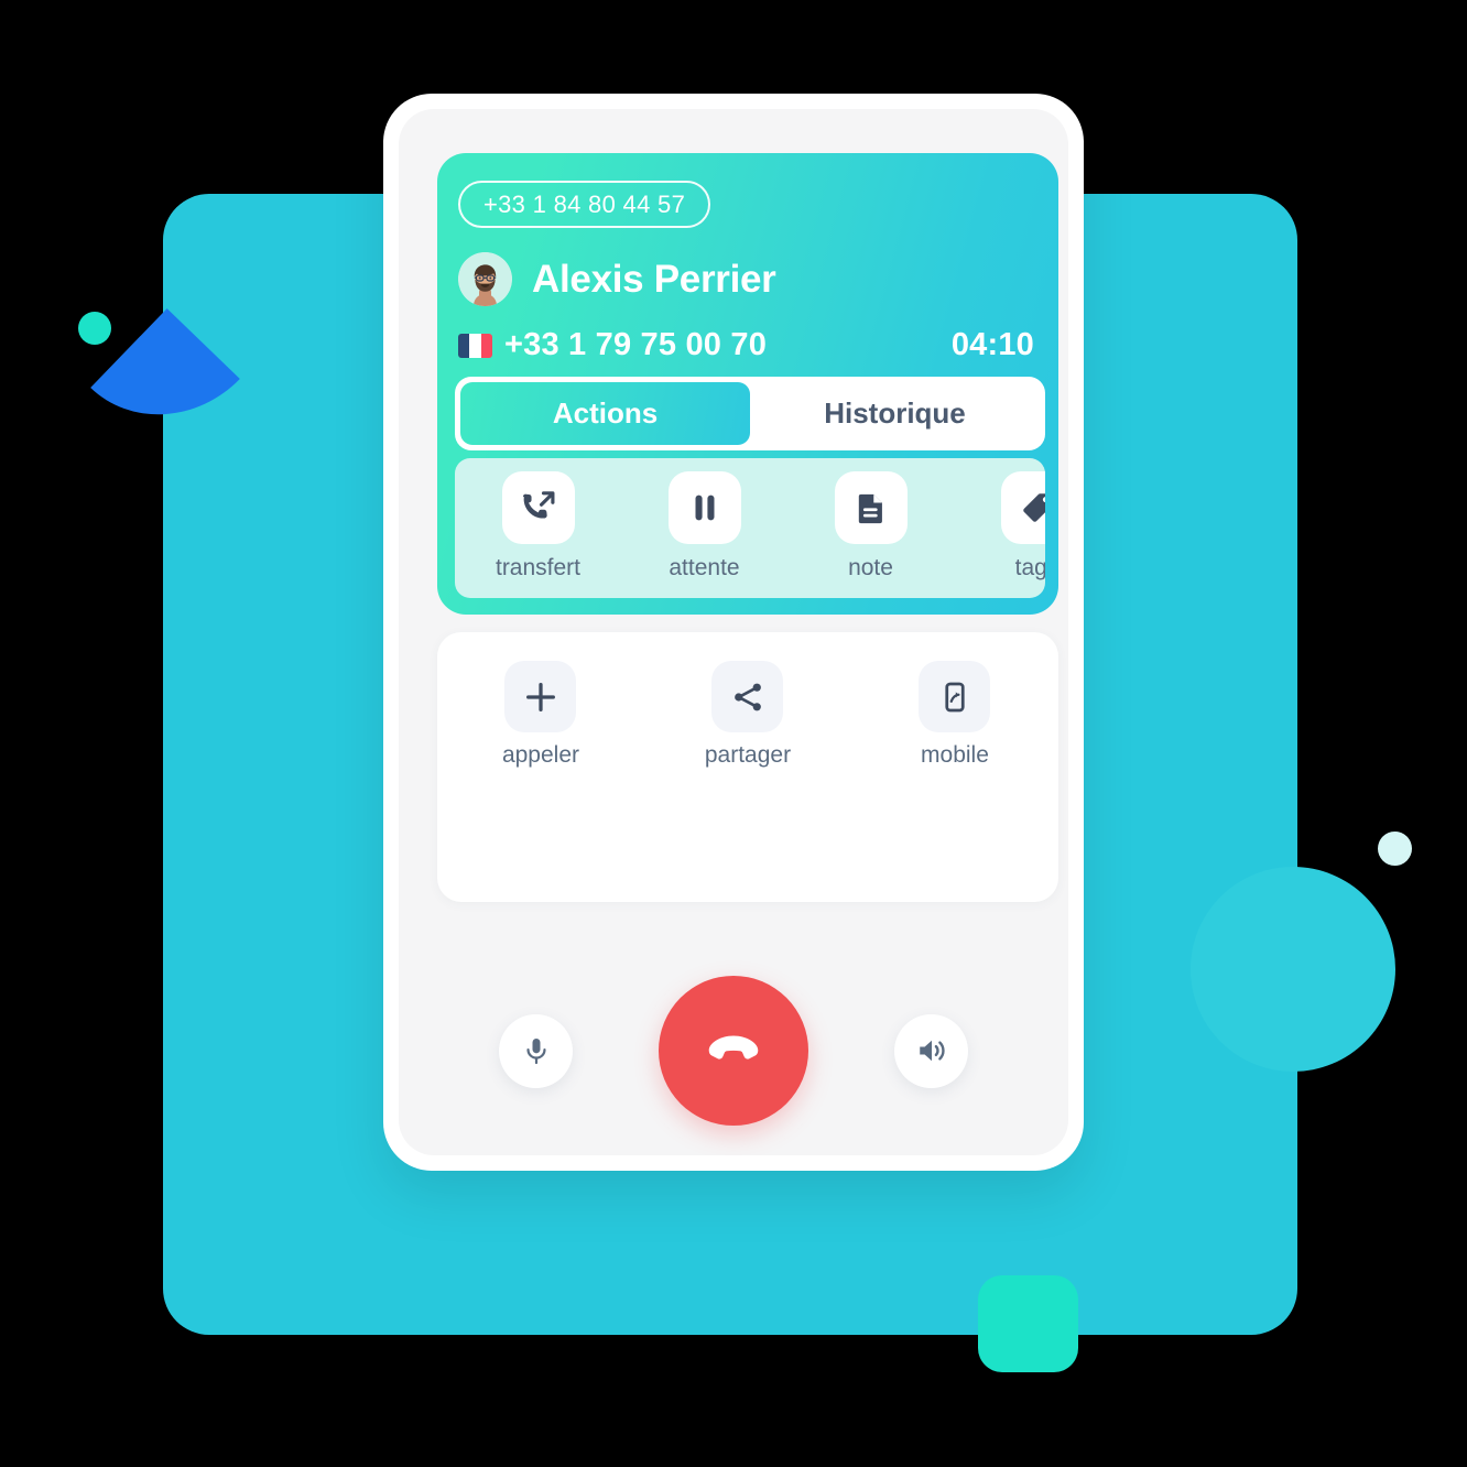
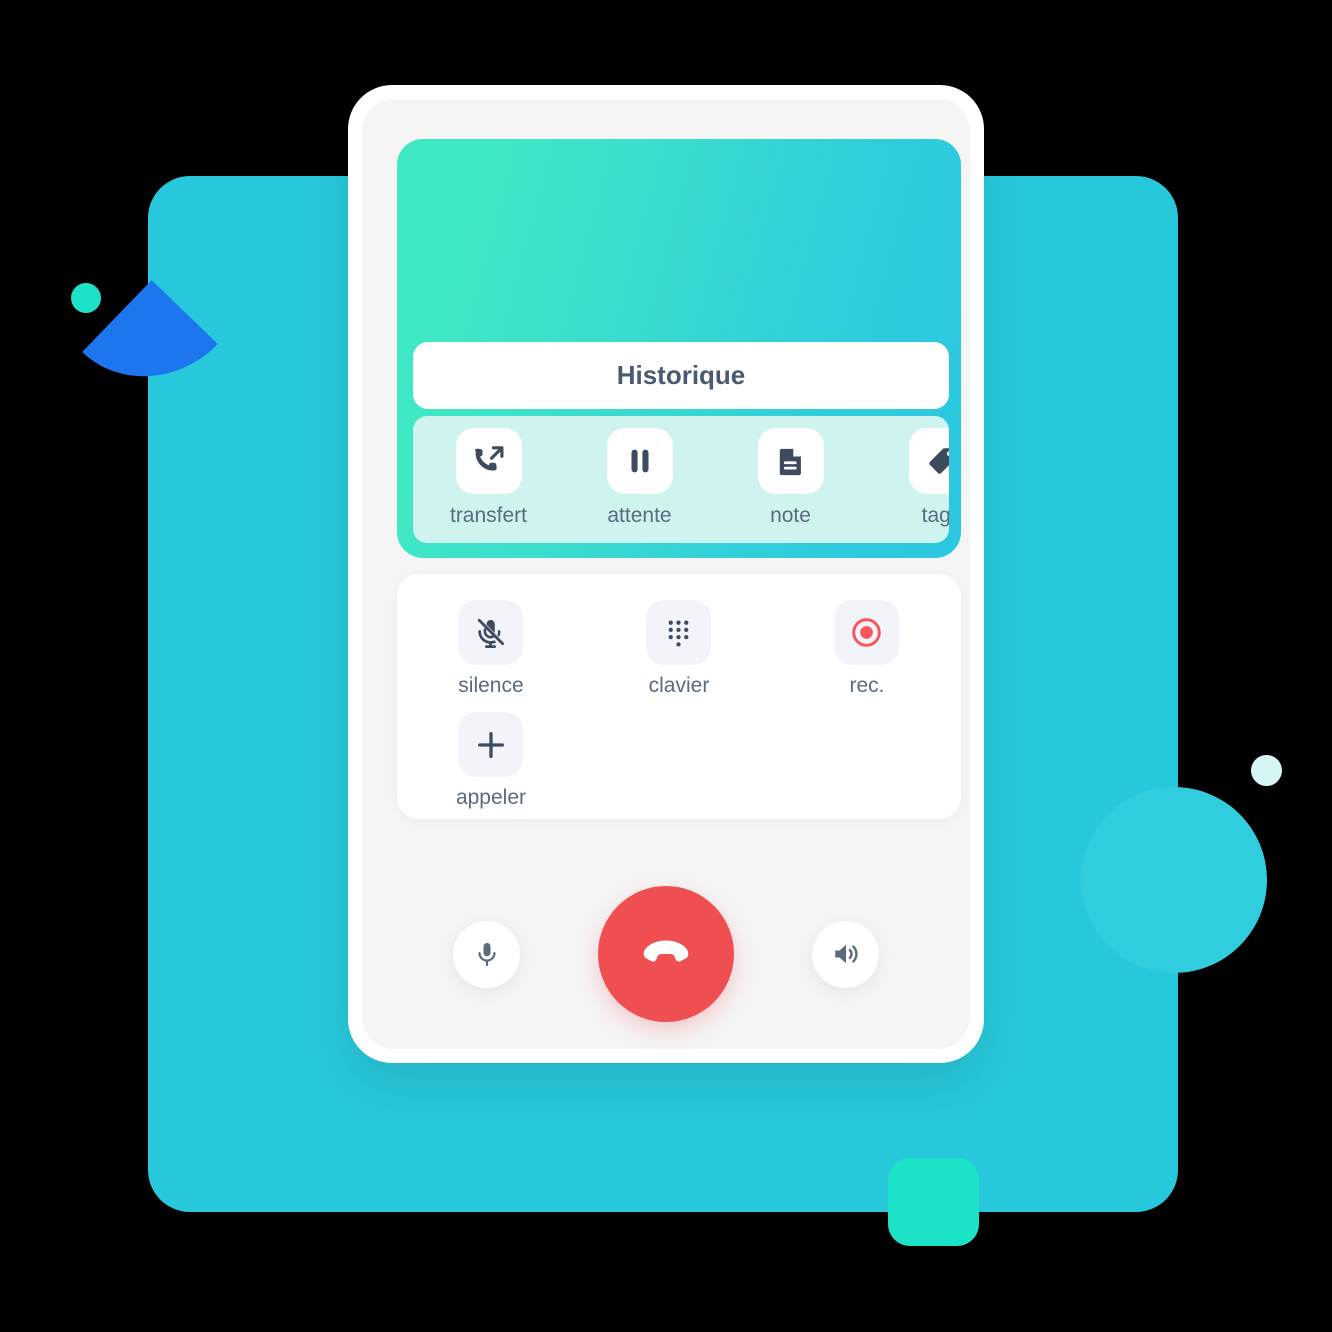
- +33 1 84 80 44 57
- Alexis Perrier
- +33 1 79 75 00 70
- 04:10
- Actions
  Historique
  transfert
  attente
  note
  tag
+ silence
+ clavier
+ rec.
  appeler
- partager
- mobile
